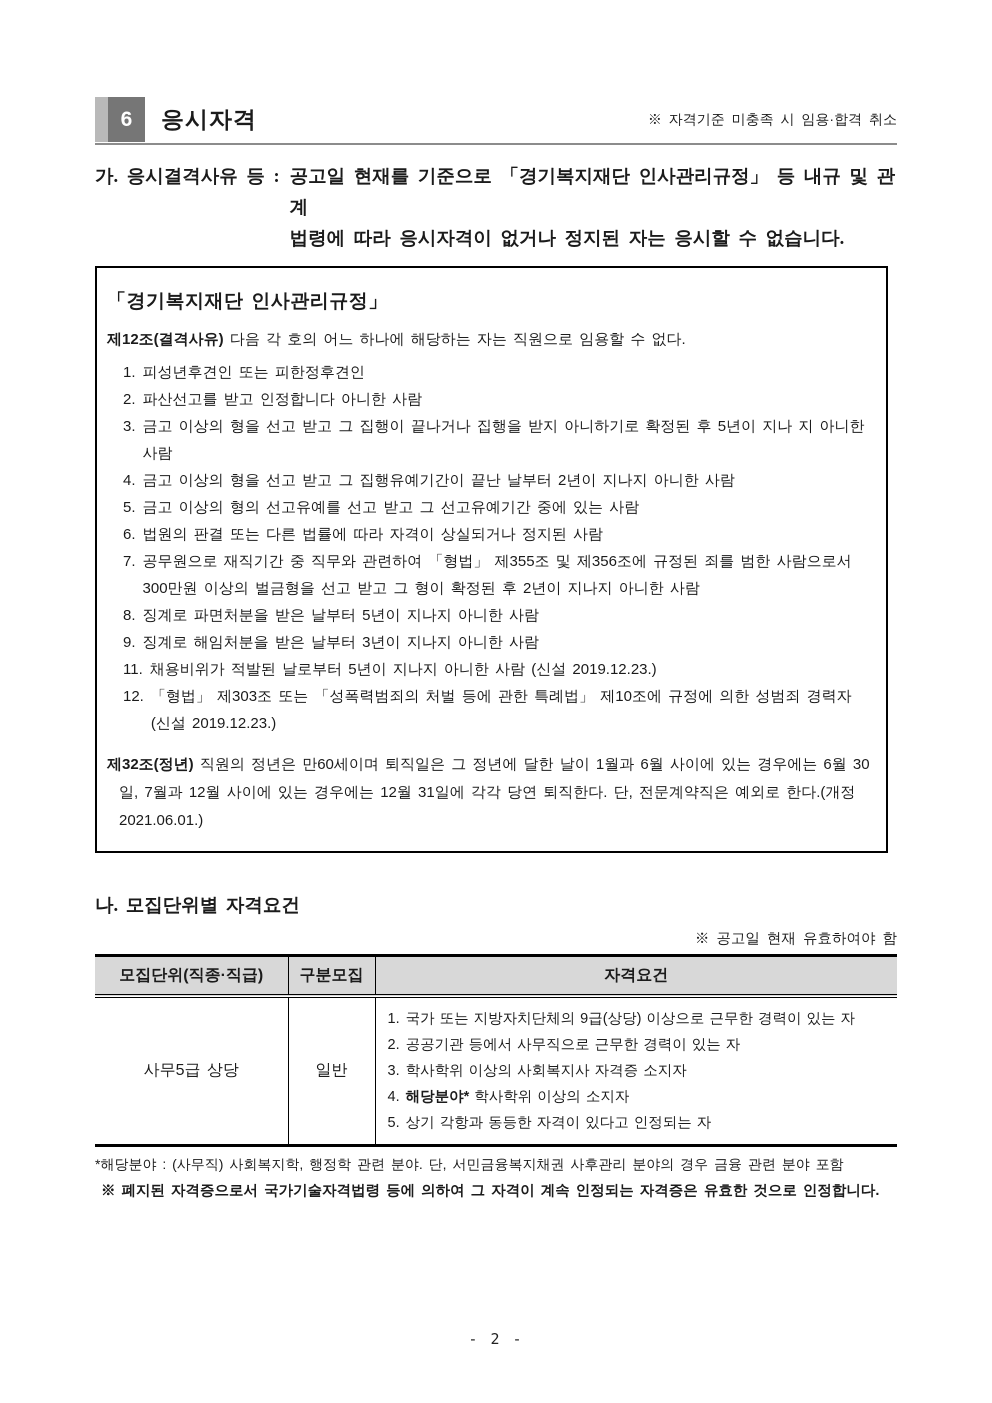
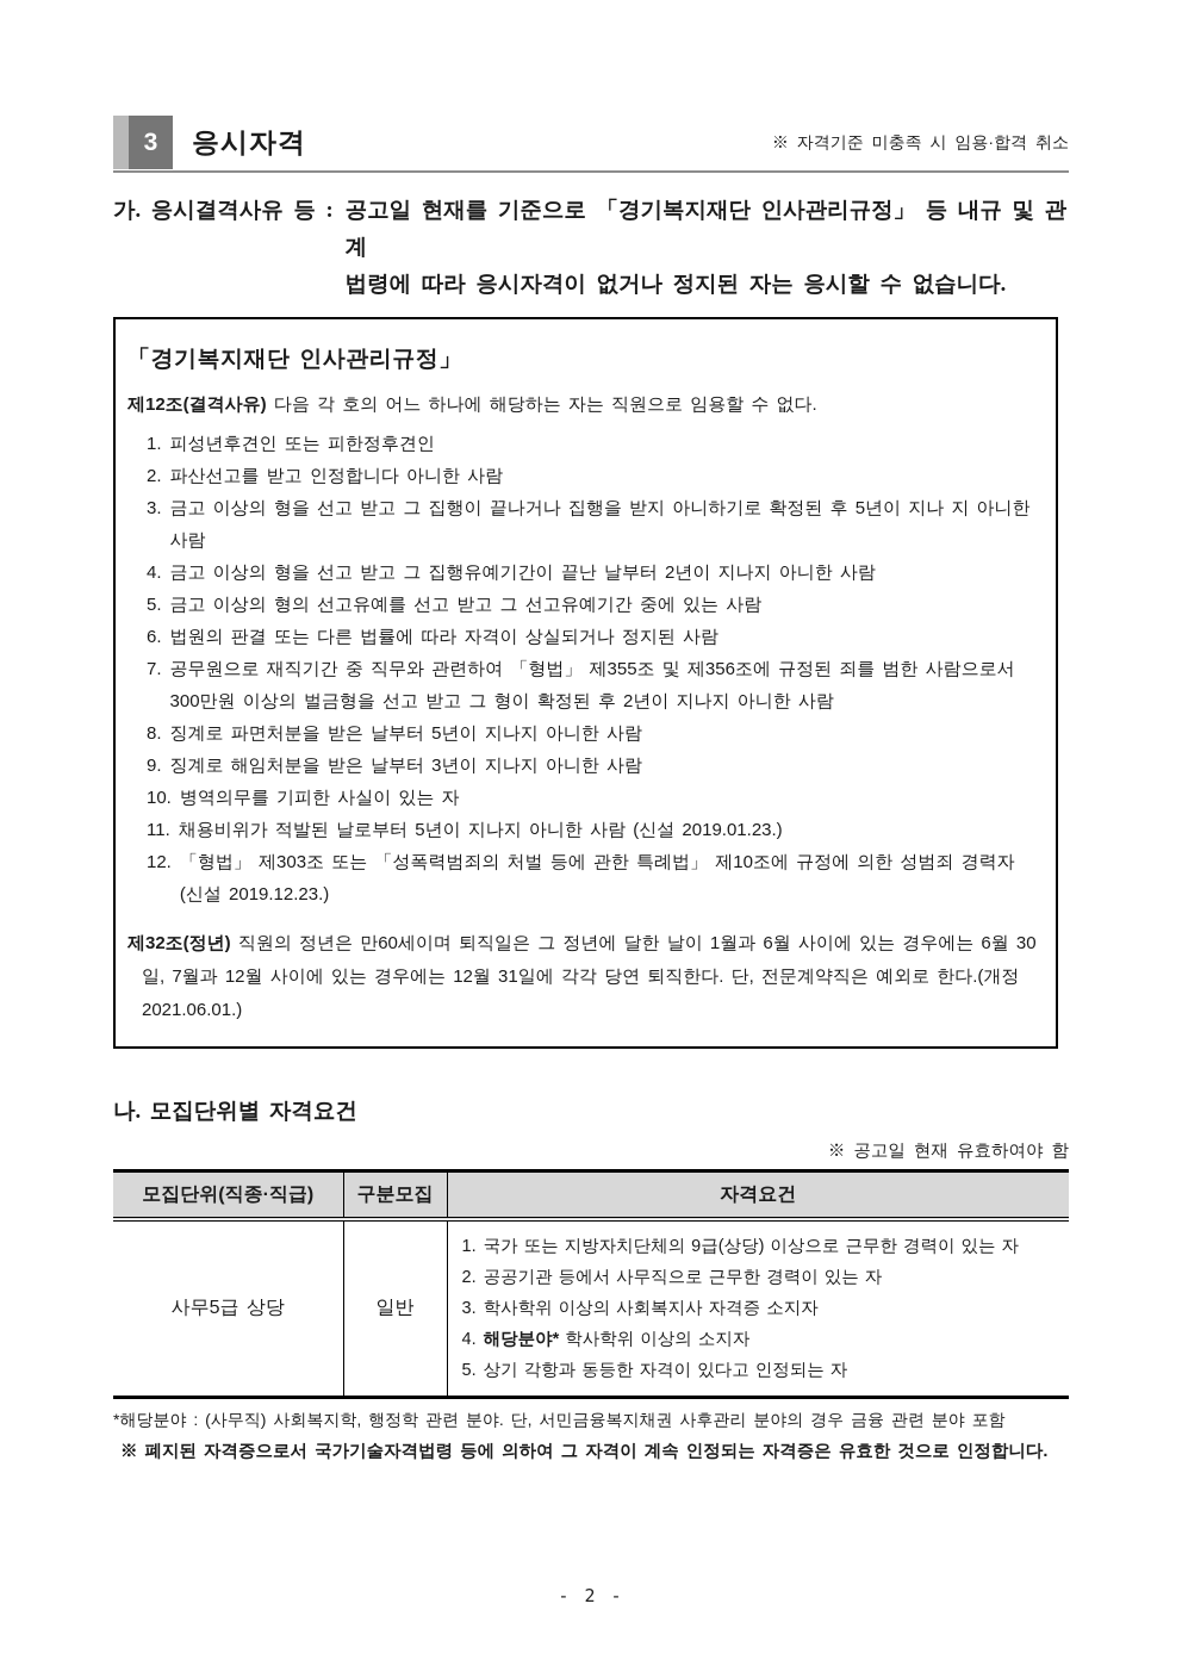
- 6
+ 3
  응시자격
  ※ 자격기준 미충족 시 임용·합격 취소
  가. 응시결격사유 등 :
  공고일 현재를 기준으로 「경기복지재단 인사관리규정」 등 내규 및 관계
  법령에 따라 응시자격이 없거나 정지된 자는 응시할 수 없습니다.
  「경기복지재단 인사관리규정」
  제12조(결격사유) 다음 각 호의 어느 하나에 해당하는 자는 직원으로 임용할 수 없다.
  1.
  피성년후견인 또는 피한정후견인
  2.
  파산선고를 받고 인정합니다 아니한 사람
  3.
  금고 이상의 형을 선고 받고 그 집행이 끝나거나 집행을 받지 아니하기로 확정된 후 5년이 지나 지 아니한 사람
  4.
  금고 이상의 형을 선고 받고 그 집행유예기간이 끝난 날부터 2년이 지나지 아니한 사람
  5.
  금고 이상의 형의 선고유예를 선고 받고 그 선고유예기간 중에 있는 사람
  6.
  법원의 판결 또는 다른 법률에 따라 자격이 상실되거나 정지된 사람
  7.
  공무원으로 재직기간 중 직무와 관련하여 「형법」 제355조 및 제356조에 규정된 죄를 범한 사람으로서 300만원 이상의 벌금형을 선고 받고 그 형이 확정된 후 2년이 지나지 아니한 사람
  8.
  징계로 파면처분을 받은 날부터 5년이 지나지 아니한 사람
  9.
  징계로 해임처분을 받은 날부터 3년이 지나지 아니한 사람
+ 10.
+ 병역의무를 기피한 사실이 있는 자
  11.
- 채용비위가 적발된 날로부터 5년이 지나지 아니한 사람 (신설 2019.12.23.)
+ 채용비위가 적발된 날로부터 5년이 지나지 아니한 사람 (신설 2019.01.23.)
  12.
  「형법」 제303조 또는 「성폭력범죄의 처벌 등에 관한 특례법」 제10조에 규정에 의한 성범죄 경력자(신설 2019.12.23.)
  제32조(정년) 직원의 정년은 만60세이며 퇴직일은 그 정년에 달한 날이 1월과 6월 사이에 있는 경우에는 6월 30일, 7월과 12월 사이에 있는 경우에는 12월 31일에 각각 당연 퇴직한다. 단, 전문계약직은 예외로 한다.(개정 2021.06.01.)
  나. 모집단위별 자격요건
  ※ 공고일 현재 유효하여야 함
  모집단위(직종·직급)	구분모집	자격요건
  사무5급 상당	일반	1. 국가 또는 지방자치단체의 9급(상당) 이상으로 근무한 경력이 있는 자 2. 공공기관 등에서 사무직으로 근무한 경력이 있는 자 3. 학사학위 이상의 사회복지사 자격증 소지자 4. 해당분야* 학사학위 이상의 소지자 5. 상기 각항과 동등한 자격이 있다고 인정되는 자
  *해당분야 : (사무직) 사회복지학, 행정학 관련 분야. 단, 서민금융복지채권 사후관리 분야의 경우 금융 관련 분야 포함
  ※ 폐지된 자격증으로서 국가기술자격법령 등에 의하여 그 자격이 계속 인정되는 자격증은 유효한 것으로 인정합니다.
  - 2 -
